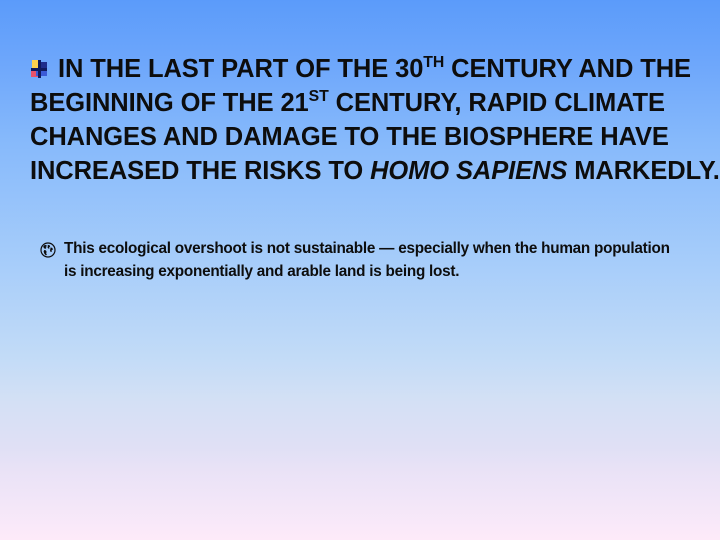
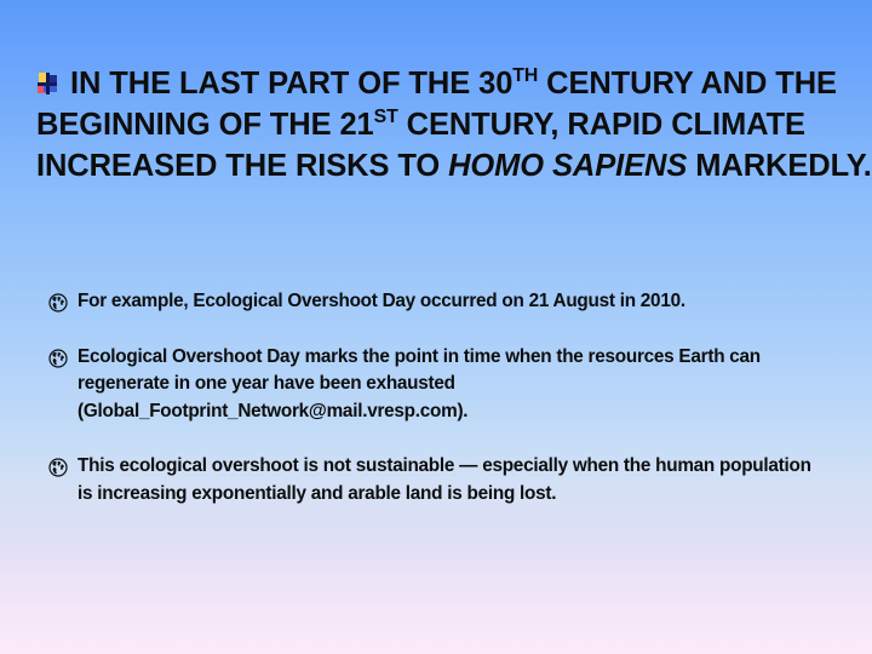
  IN THE LAST PART OF THE 30TH CENTURY AND THE
  BEGINNING OF THE 21ST CENTURY, RAPID CLIMATE
- CHANGES AND DAMAGE TO THE BIOSPHERE HAVE
  INCREASED THE RISKS TO HOMO SAPIENS MARKEDLY.
+ For example, Ecological Overshoot Day occurred on 21 August in 2010.
+ Ecological Overshoot Day marks the point in time when the resources Earth can regenerate in one year have been exhausted (Global_Footprint_Network@mail.vresp.com).
  This ecological overshoot is not sustainable — especially when the human population is increasing exponentially and arable land is being lost.
